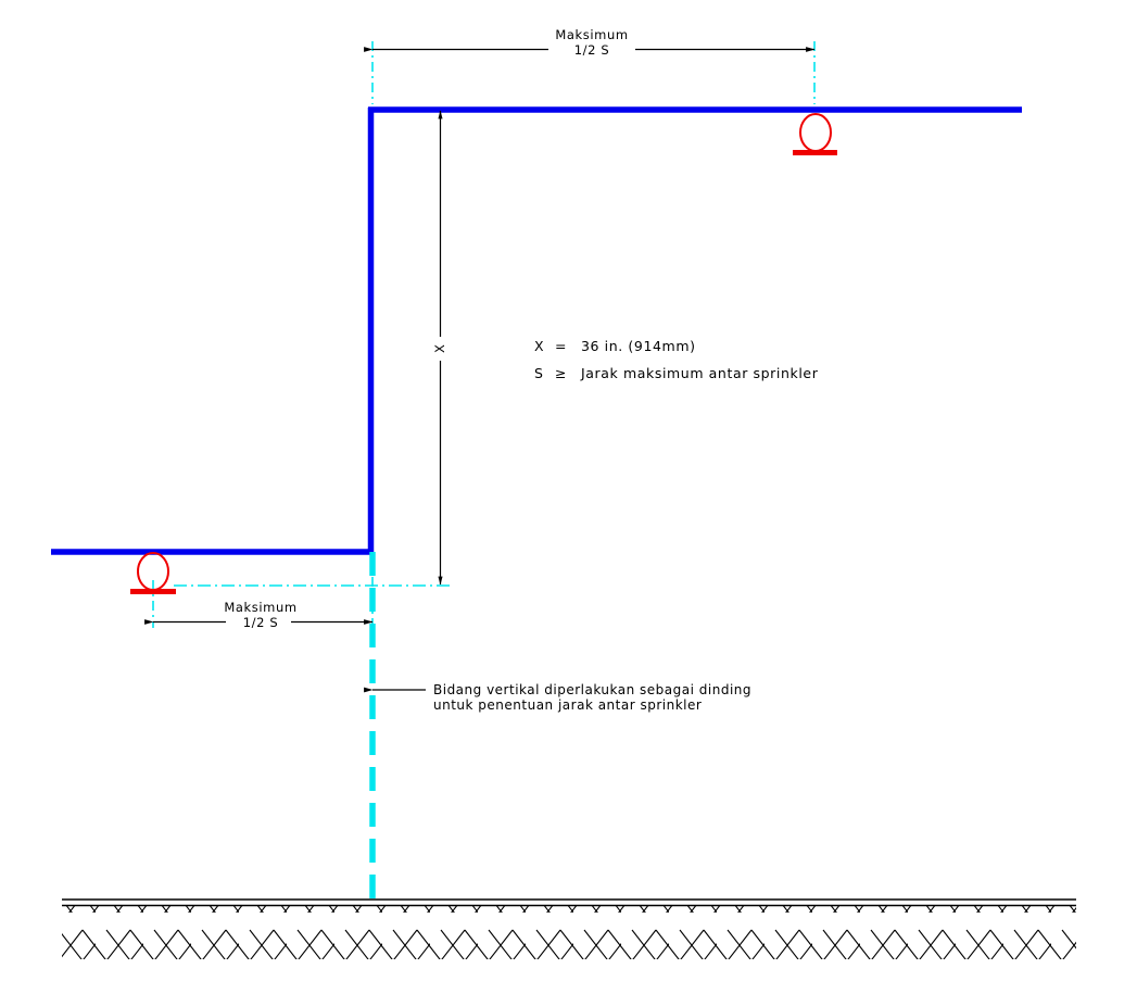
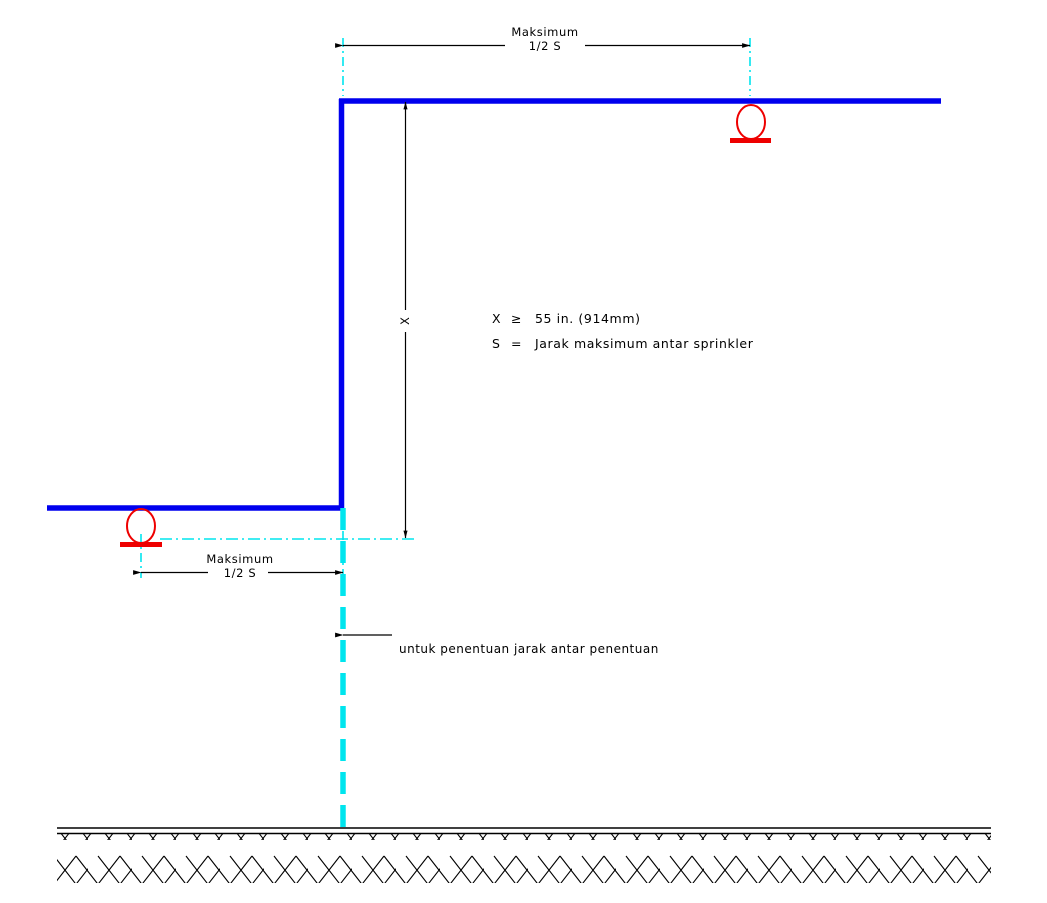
  Maksimum
  1/2 S
  Maksimum
  1/2 S
  X
- =
+ ≥
- 36 in. (914mm)
+ 55 in. (914mm)
  S
- ≥
+ =
  Jarak maksimum antar sprinkler
- Bidang vertikal diperlakukan sebagai dinding
- untuk penentuan jarak antar sprinkler
+ untuk penentuan jarak antar penentuan
